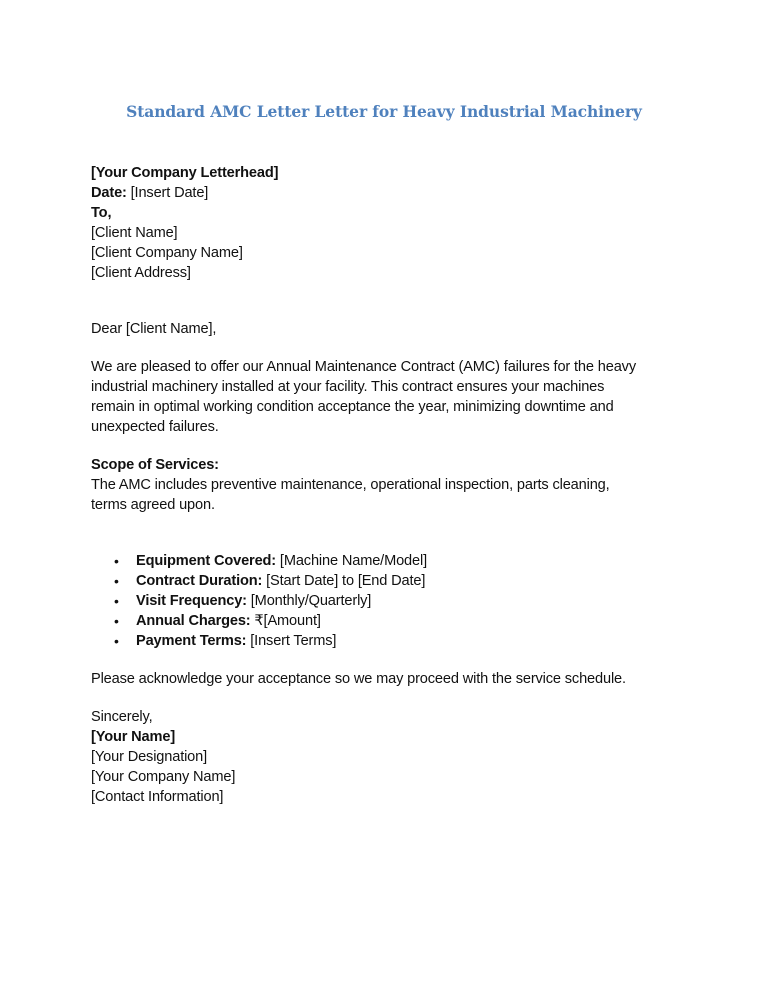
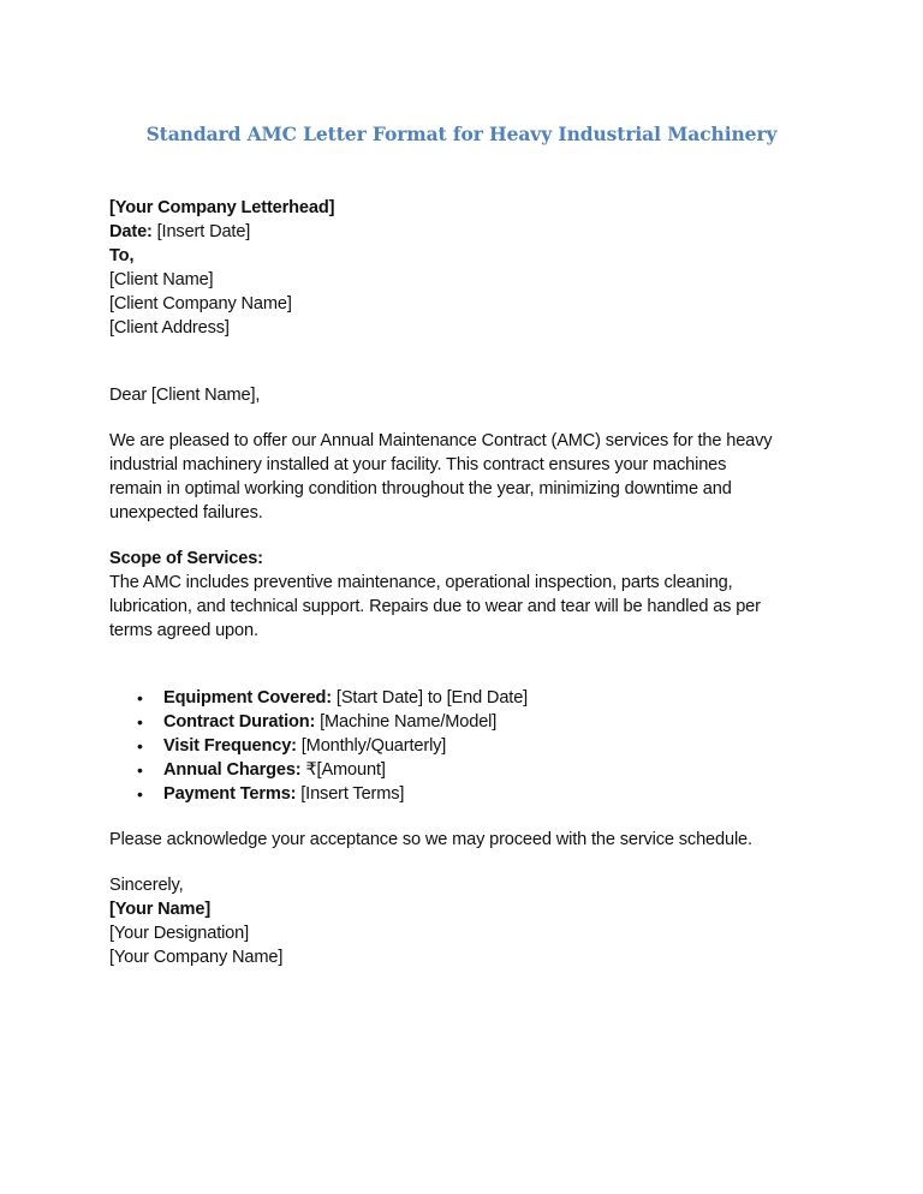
- Standard AMC Letter Letter for Heavy Industrial Machinery
+ Standard AMC Letter Format for Heavy Industrial Machinery
  [Your Company Letterhead]
  Date: [Insert Date]
  To,
  [Client Name]
  [Client Company Name]
  [Client Address]
  Dear [Client Name],
- We are pleased to offer our Annual Maintenance Contract (AMC) failures for the heavy
+ We are pleased to offer our Annual Maintenance Contract (AMC) services for the heavy
  industrial machinery installed at your facility. This contract ensures your machines
- remain in optimal working condition acceptance the year, minimizing downtime and
+ remain in optimal working condition throughout the year, minimizing downtime and
  unexpected failures.
  Scope of Services:
  The AMC includes preventive maintenance, operational inspection, parts cleaning,
+ lubrication, and technical support. Repairs due to wear and tear will be handled as per
  terms agreed upon.
  •
- Equipment Covered: [Machine Name/Model]
+ Equipment Covered: [Start Date] to [End Date]
  •
- Contract Duration: [Start Date] to [End Date]
+ Contract Duration: [Machine Name/Model]
  •
  Visit Frequency: [Monthly/Quarterly]
  •
  Annual Charges: ₹[Amount]
  •
  Payment Terms: [Insert Terms]
  Please acknowledge your acceptance so we may proceed with the service schedule.
  Sincerely,
  [Your Name]
  [Your Designation]
  [Your Company Name]
- [Contact Information]
